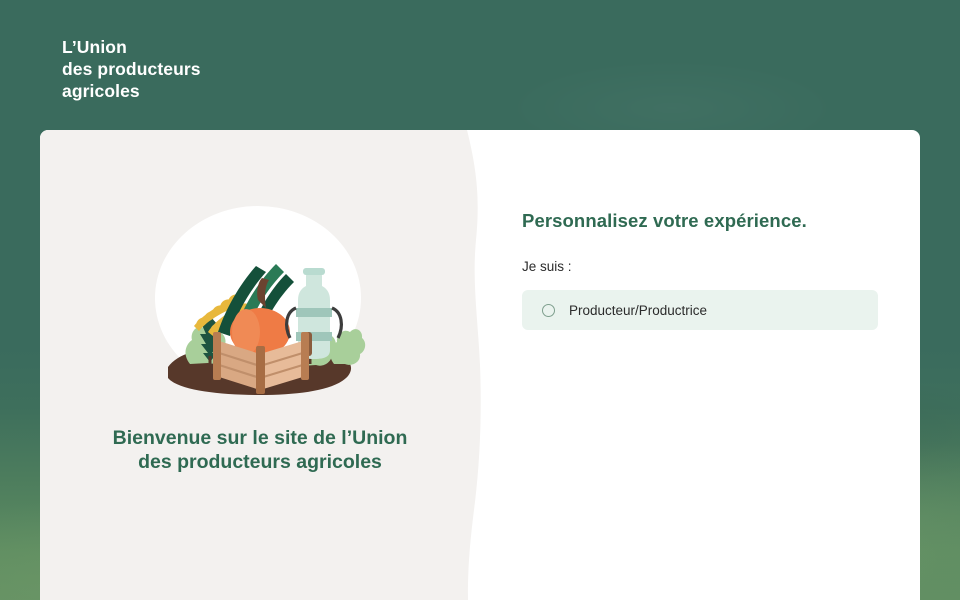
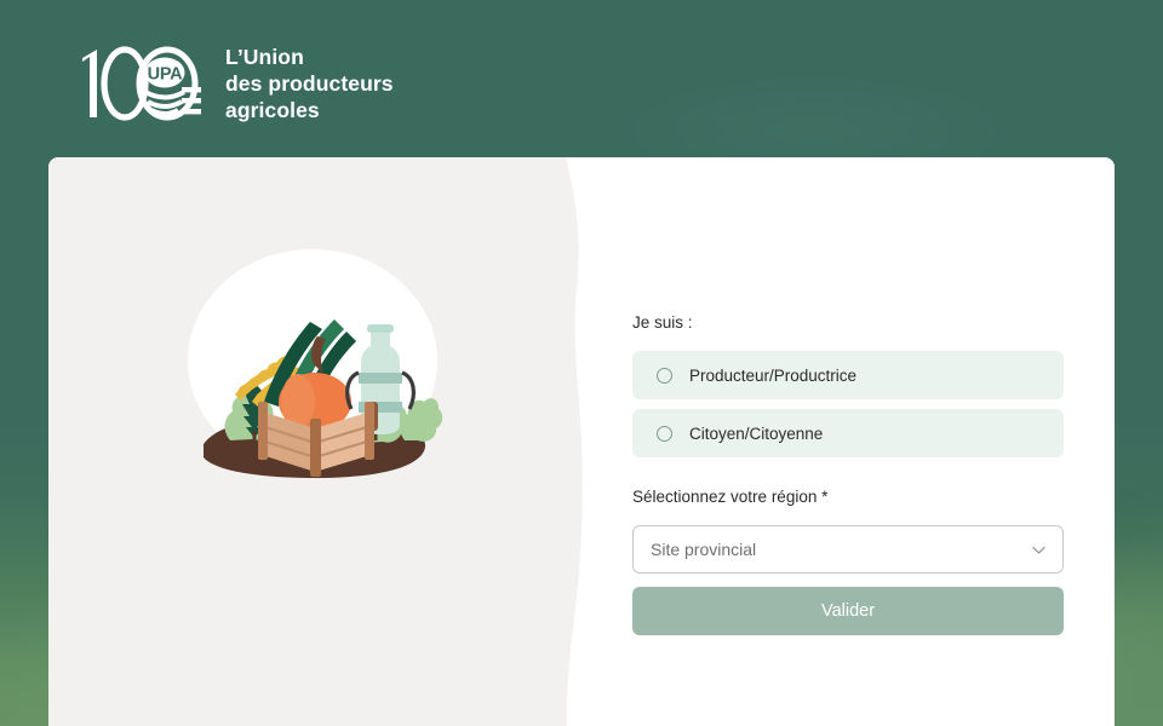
+ UPA
  L’Union
  des producteurs
  agricoles
- Bienvenue sur le site de l’Union des producteurs agricoles
- Personnalisez votre expérience.
  Je suis :
  Producteur/Productrice
+ Citoyen/Citoyenne
+ Sélectionnez votre région *
+ Site provincial
+ Valider
